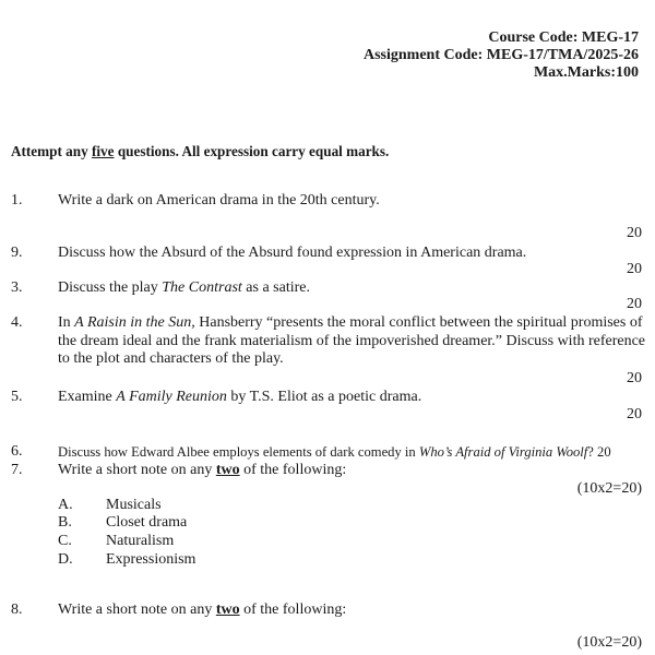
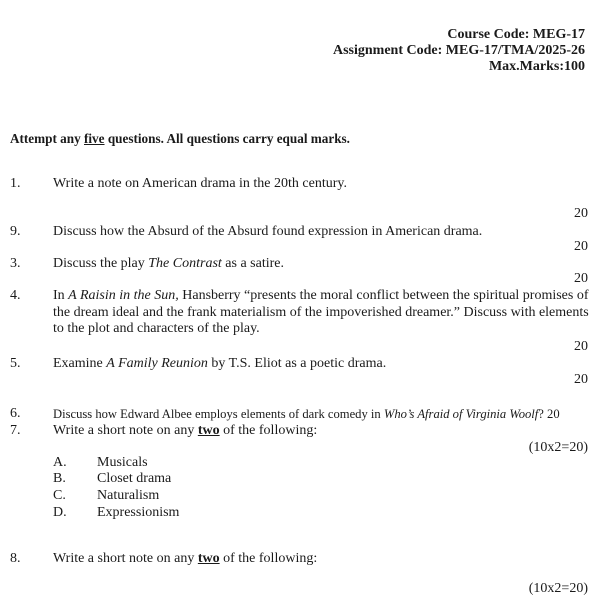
  Course Code: MEG-17
  Assignment Code: MEG-17/TMA/2025-26
  Max.Marks:100
- Attempt any five questions. All expression carry equal marks.
+ Attempt any five questions. All questions carry equal marks.
  1.
- Write a dark on American drama in the 20th century.
+ Write a note on American drama in the 20th century.
  20
  9.
  Discuss how the Absurd of the Absurd found expression in American drama.
  20
  3.
  Discuss the play The Contrast as a satire.
  20
  4.
- In A Raisin in the Sun, Hansberry “presents the moral conflict between the spiritual promises of the dream ideal and the frank materialism of the impoverished dreamer.” Discuss with reference to the plot and characters of the play.
+ In A Raisin in the Sun, Hansberry “presents the moral conflict between the spiritual promises of the dream ideal and the frank materialism of the impoverished dreamer.” Discuss with elements to the plot and characters of the play.
  20
  5.
  Examine A Family Reunion by T.S. Eliot as a poetic drama.
  20
  6.
  Discuss how Edward Albee employs elements of dark comedy in Who’s Afraid of Virginia Woolf? 20
  7.
  Write a short note on any two of the following:
  (10x2=20)
  A.
  Musicals
  B.
  Closet drama
  C.
  Naturalism
  D.
  Expressionism
  8.
  Write a short note on any two of the following:
  (10x2=20)
